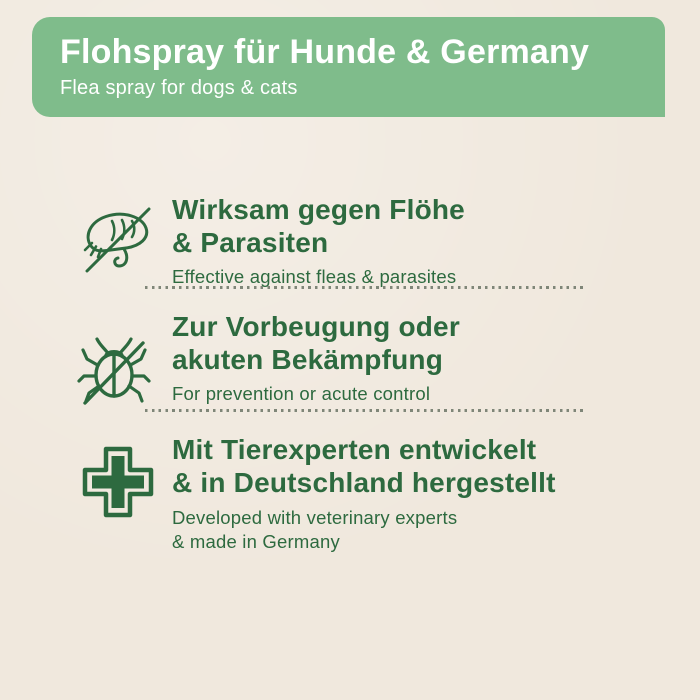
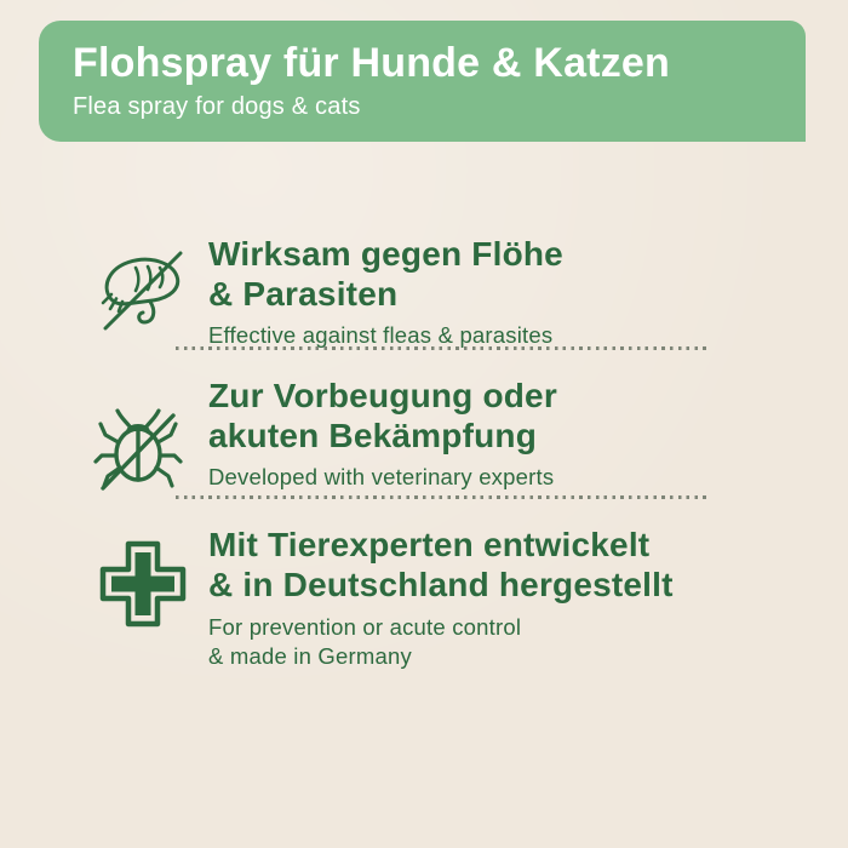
- Flohspray für Hunde & Germany
+ Flohspray für Hunde & Katzen
  Flea spray for dogs & cats
  Wirksam gegen Flöhe
  & Parasiten
  Effective against fleas & parasites
  Zur Vorbeugung oder
  akuten Bekämpfung
- For prevention or acute control
+ Developed with veterinary experts
  Mit Tierexperten entwickelt
  & in Deutschland hergestellt
- Developed with veterinary experts
+ For prevention or acute control
  & made in Germany
